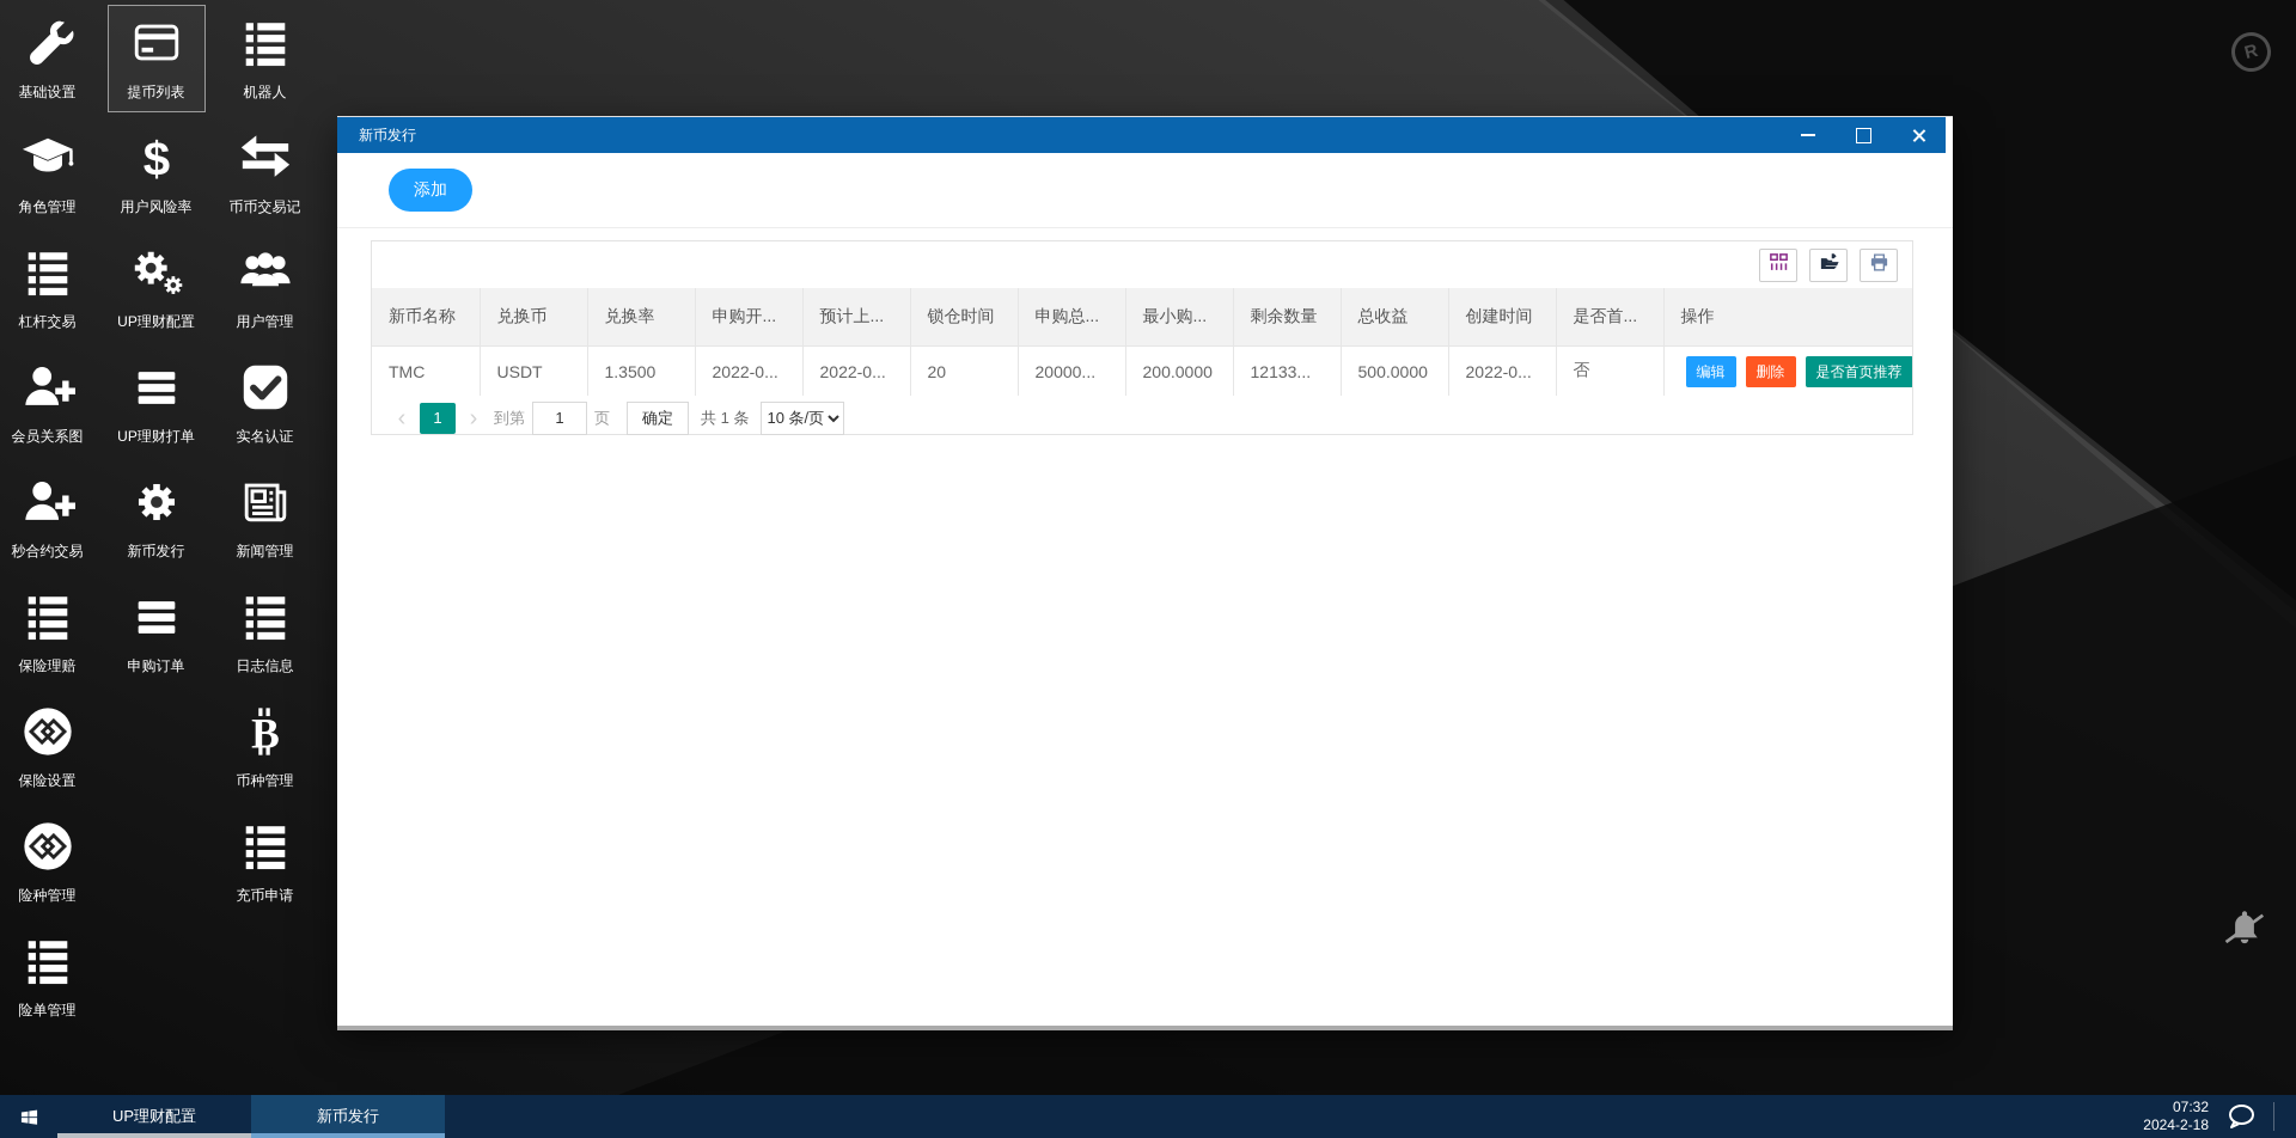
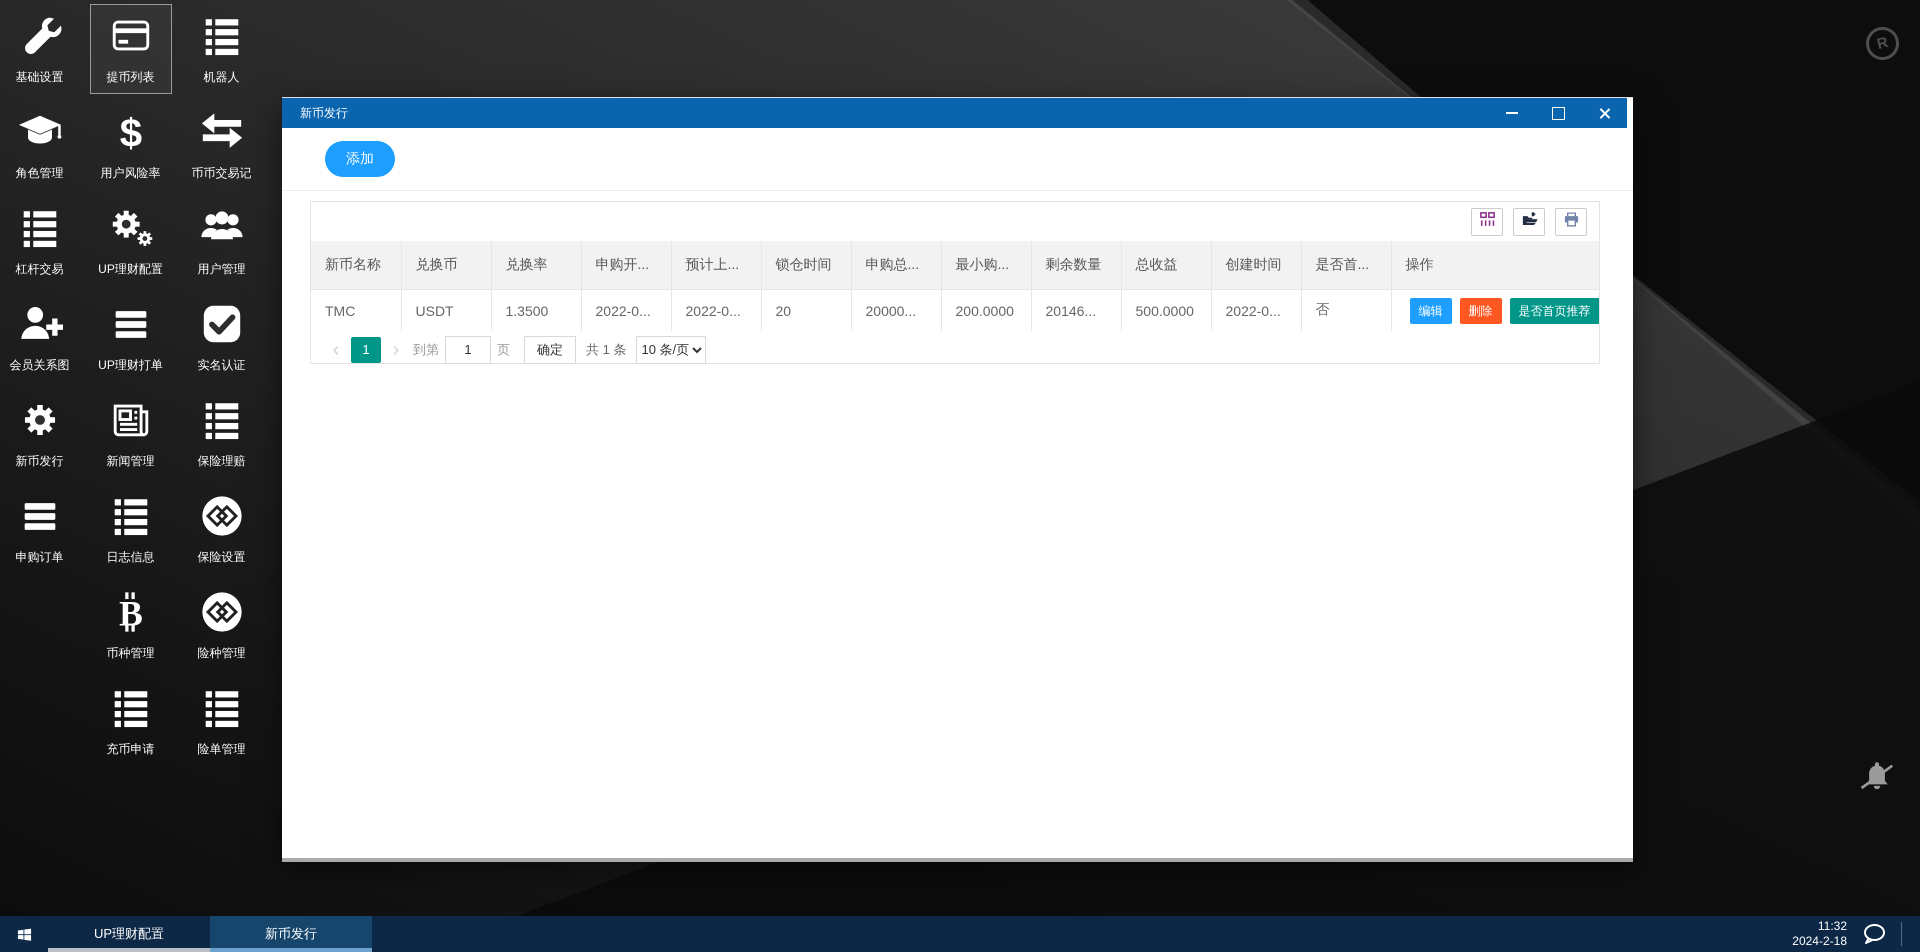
  基础设置
  提币列表
  机器人
  角色管理
  $
  用户风险率
  币币交易记
  杠杆交易
  UP理财配置
  用户管理
  会员关系图
  UP理财打单
  实名认证
- 秒合约交易
  新币发行
  新闻管理
  保险理赔
  申购订单
  日志信息
  保险设置
  B
  币种管理
  险种管理
  充币申请
  险单管理
  新币发行
  添加
  新币名称	兑换币	兑换率	申购开...	预计上...	锁仓时间	申购总...	最小购...	剩余数量	总收益	创建时间	是否首...	操作
- TMC	USDT	1.3500	2022-0...	2022-0...	20	20000...	200.0000	12133...	500.0000	2022-0...	否	编辑 删除 是否首页推荐
+ TMC	USDT	1.3500	2022-0...	2022-0...	20	20000...	200.0000	20146...	500.0000	2022-0...	否	编辑 删除 是否首页推荐
  ‹
  1
  ›
  到第
  1
  页
  确定
  共 1 条
  10 条/页
  UP理财配置
  新币发行
- 07:32
+ 11:32
  2024-2-18
